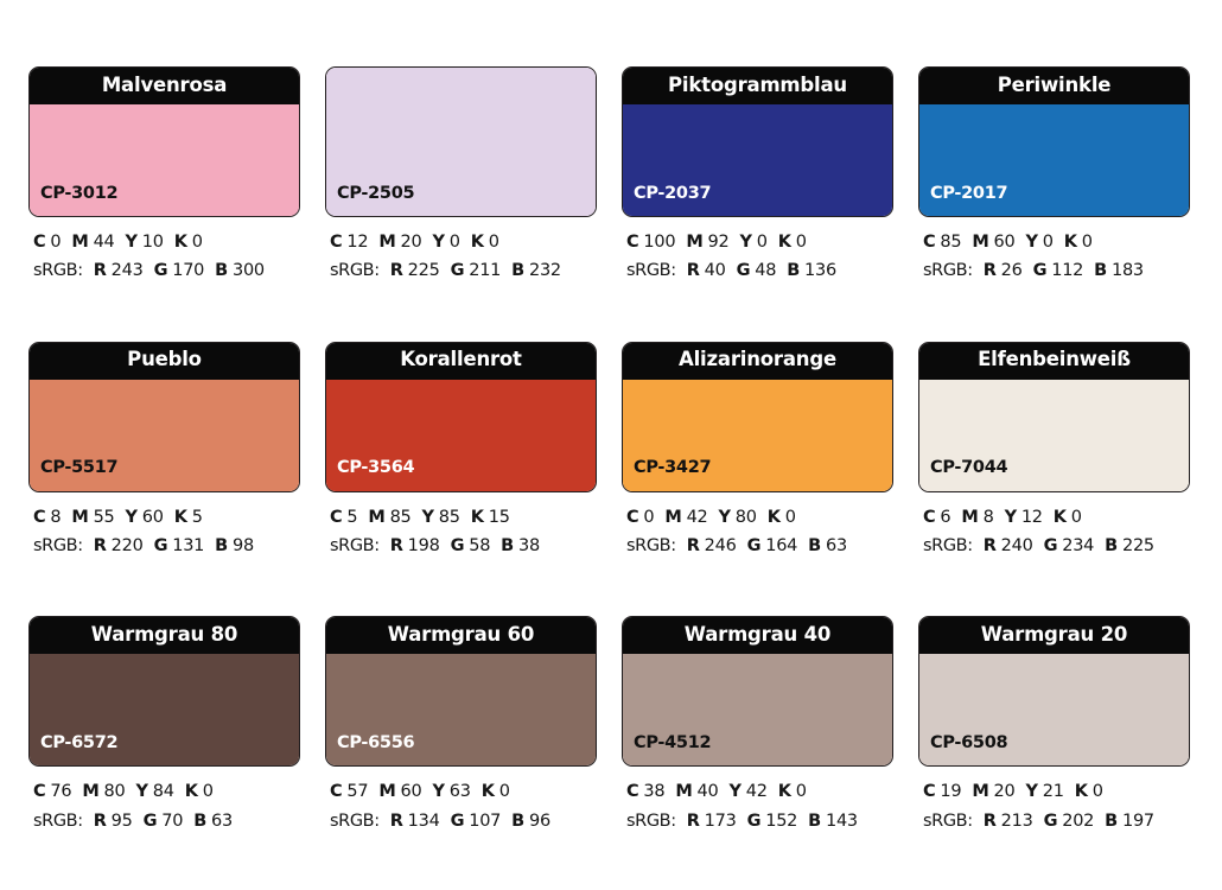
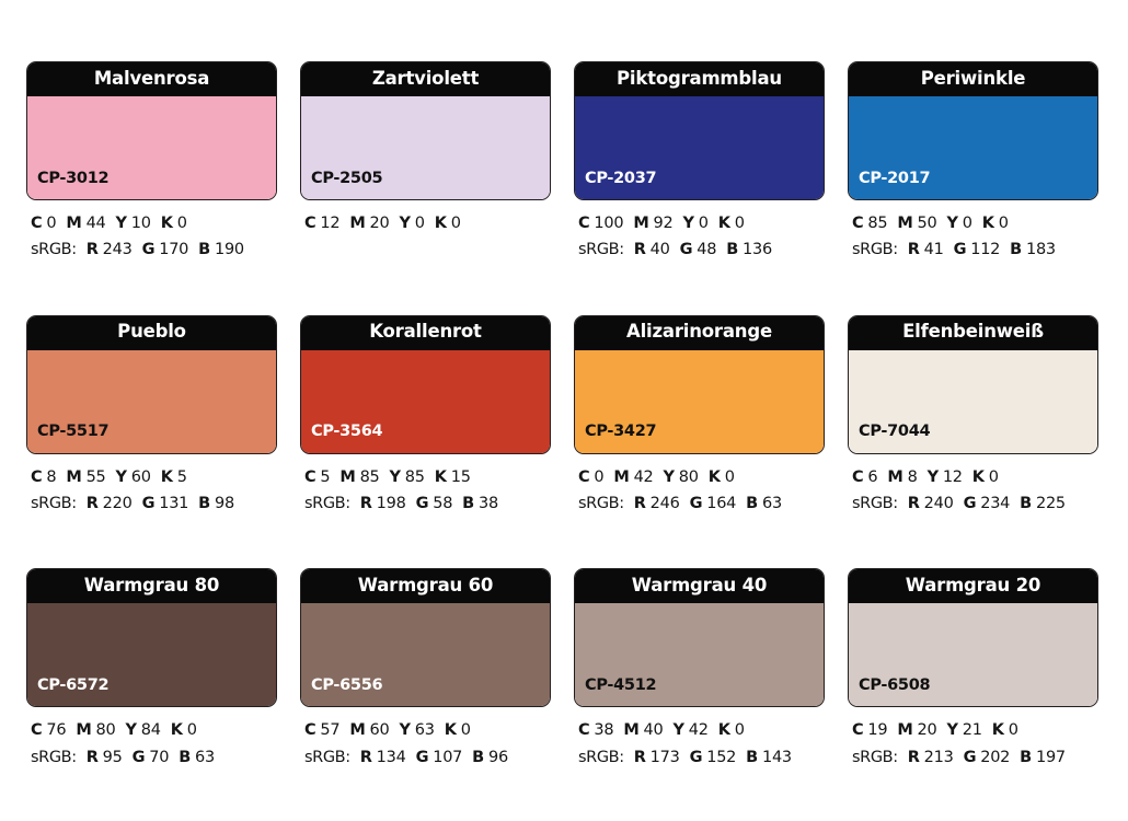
  Malvenrosa
  CP-3012
  C 0 M 44 Y 10 K 0
- sRGB: R 243 G 170 B 300
+ sRGB: R 243 G 170 B 190
+ Zartviolett
  CP-2505
  C 12 M 20 Y 0 K 0
- sRGB: R 225 G 211 B 232
  Piktogrammblau
  CP-2037
  C 100 M 92 Y 0 K 0
  sRGB: R 40 G 48 B 136
  Periwinkle
  CP-2017
- C 85 M 60 Y 0 K 0
+ C 85 M 50 Y 0 K 0
- sRGB: R 26 G 112 B 183
+ sRGB: R 41 G 112 B 183
  Pueblo
  CP-5517
  C 8 M 55 Y 60 K 5
  sRGB: R 220 G 131 B 98
  Korallenrot
  CP-3564
  C 5 M 85 Y 85 K 15
  sRGB: R 198 G 58 B 38
  Alizarinorange
  CP-3427
  C 0 M 42 Y 80 K 0
  sRGB: R 246 G 164 B 63
  Elfenbeinweiß
  CP-7044
  C 6 M 8 Y 12 K 0
  sRGB: R 240 G 234 B 225
  Warmgrau 80
  CP-6572
  C 76 M 80 Y 84 K 0
  sRGB: R 95 G 70 B 63
  Warmgrau 60
  CP-6556
  C 57 M 60 Y 63 K 0
  sRGB: R 134 G 107 B 96
  Warmgrau 40
  CP-4512
  C 38 M 40 Y 42 K 0
  sRGB: R 173 G 152 B 143
  Warmgrau 20
  CP-6508
  C 19 M 20 Y 21 K 0
  sRGB: R 213 G 202 B 197
